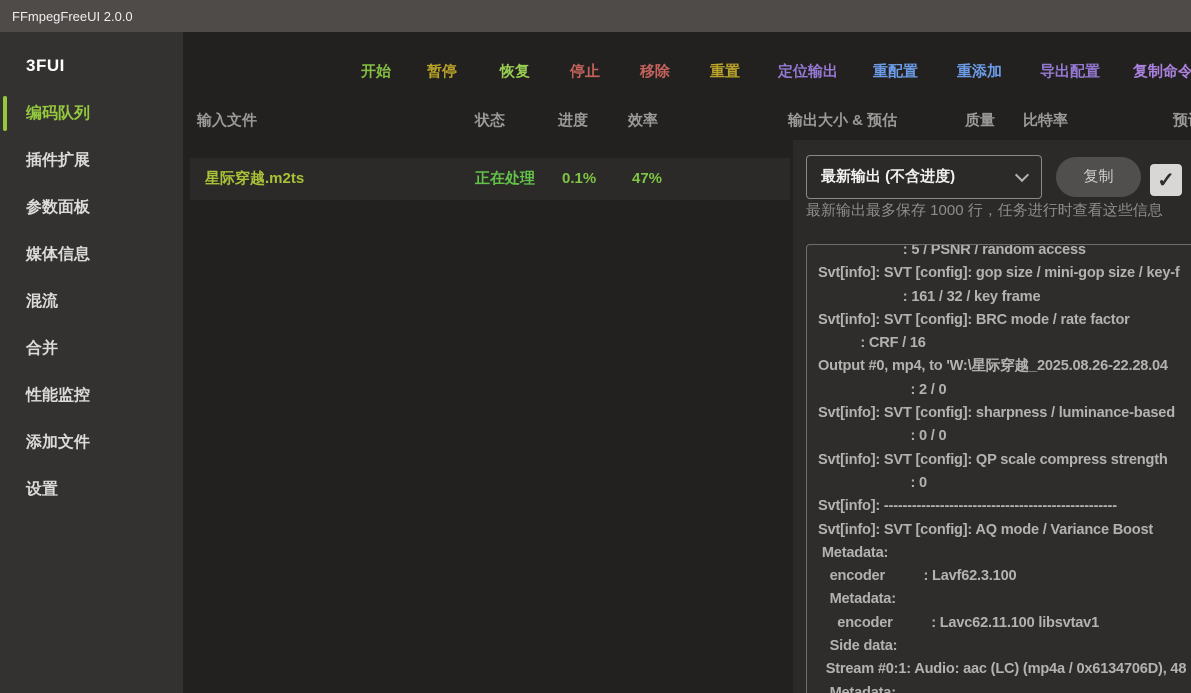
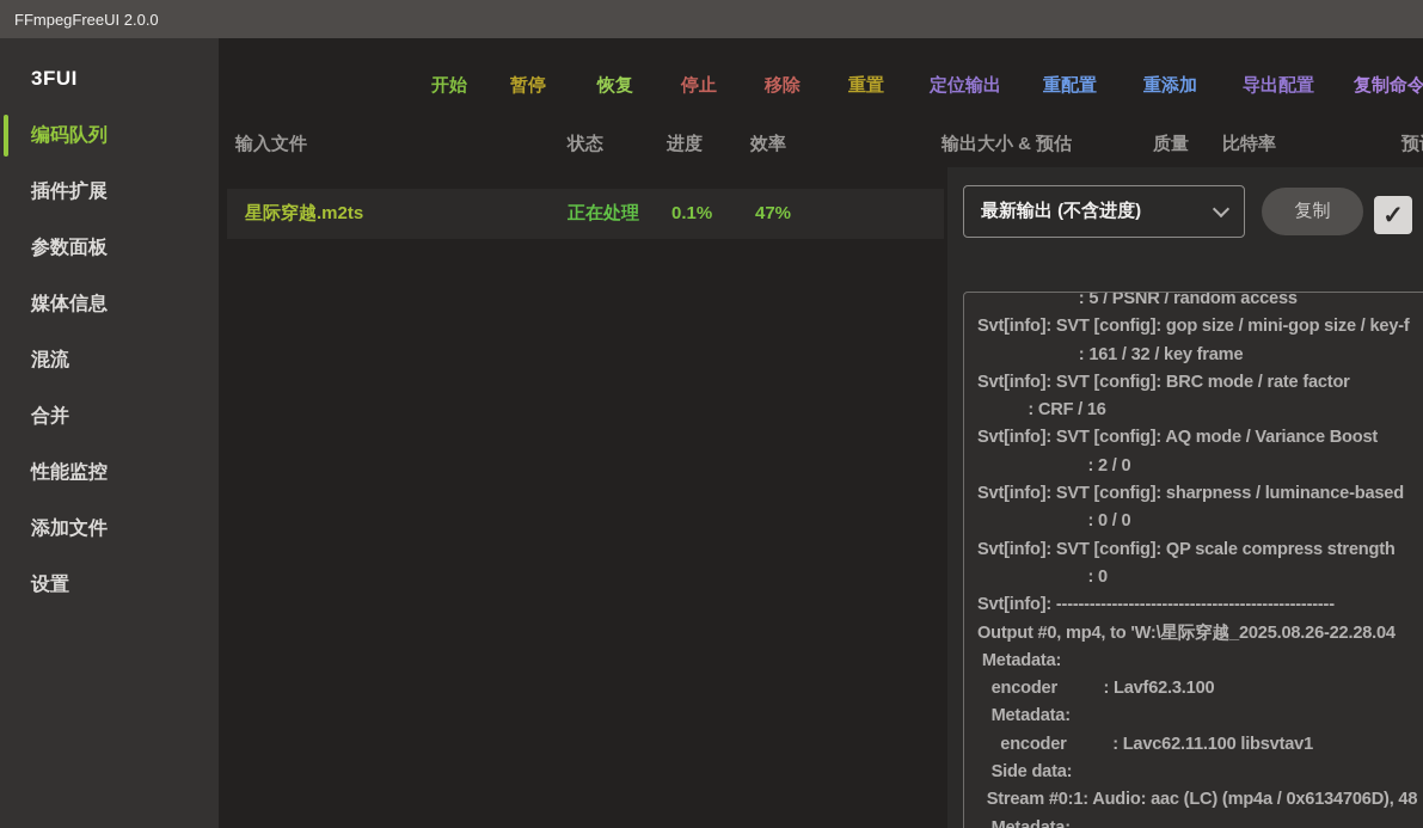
  FFmpegFreeUI 2.0.0
  3FUI
  编码队列
  插件扩展
  参数面板
  媒体信息
  混流
  合并
  性能监控
  添加文件
  设置
  开始
  暂停
  恢复
  停止
  移除
  重置
  定位输出
  重配置
  重添加
  导出配置
  复制命令
  输入文件
  状态
  进度
  效率
  输出大小 & 预估
  质量
  比特率
  星际穿越.m2ts
  正在处理
  0.1%
  47%
  最新输出 (不含进度)
  复制
  ✓
- 最新输出最多保存 1000 行，任务进行时查看这些信息
  : 5 / PSNR / random access
  Svt[info]: SVT [config]: gop size / mini-gop size / key-f
  : 161 / 32 / key frame
  Svt[info]: SVT [config]: BRC mode / rate factor
  : CRF / 16
- Output #0, mp4, to 'W:\星际穿越_2025.08.26-22.28.04
+ Svt[info]: SVT [config]: AQ mode / Variance Boost
  : 2 / 0
  Svt[info]: SVT [config]: sharpness / luminance-based
  : 0 / 0
  Svt[info]: SVT [config]: QP scale compress strength
  : 0
  Svt[info]: --------------------------------------------------
- Svt[info]: SVT [config]: AQ mode / Variance Boost
+ Output #0, mp4, to 'W:\星际穿越_2025.08.26-22.28.04
  Metadata:
  encoder : Lavf62.3.100
  Metadata:
  encoder : Lavc62.11.100 libsvtav1
  Side data:
  Stream #0:1: Audio: aac (LC) (mp4a / 0x6134706D), 48
